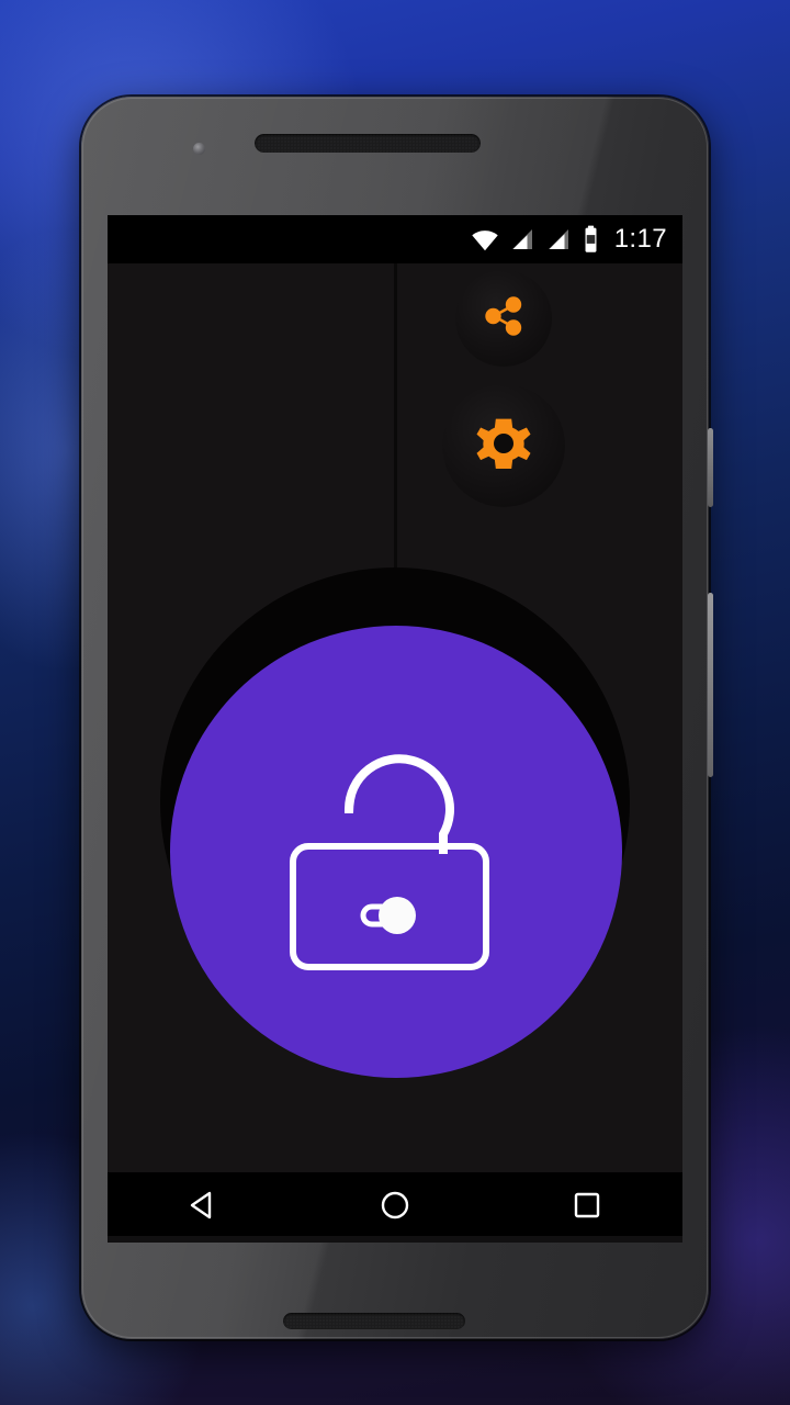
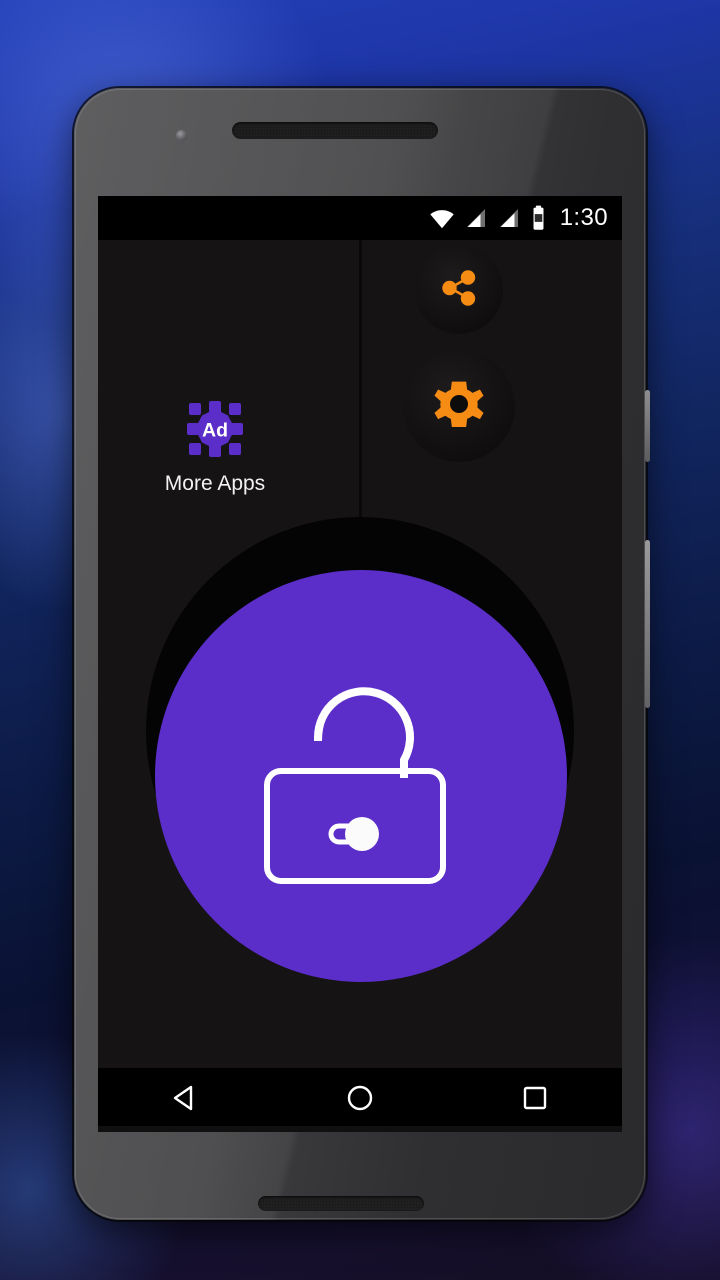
- 1:17
+ 1:30
+ Ad
+ More Apps
